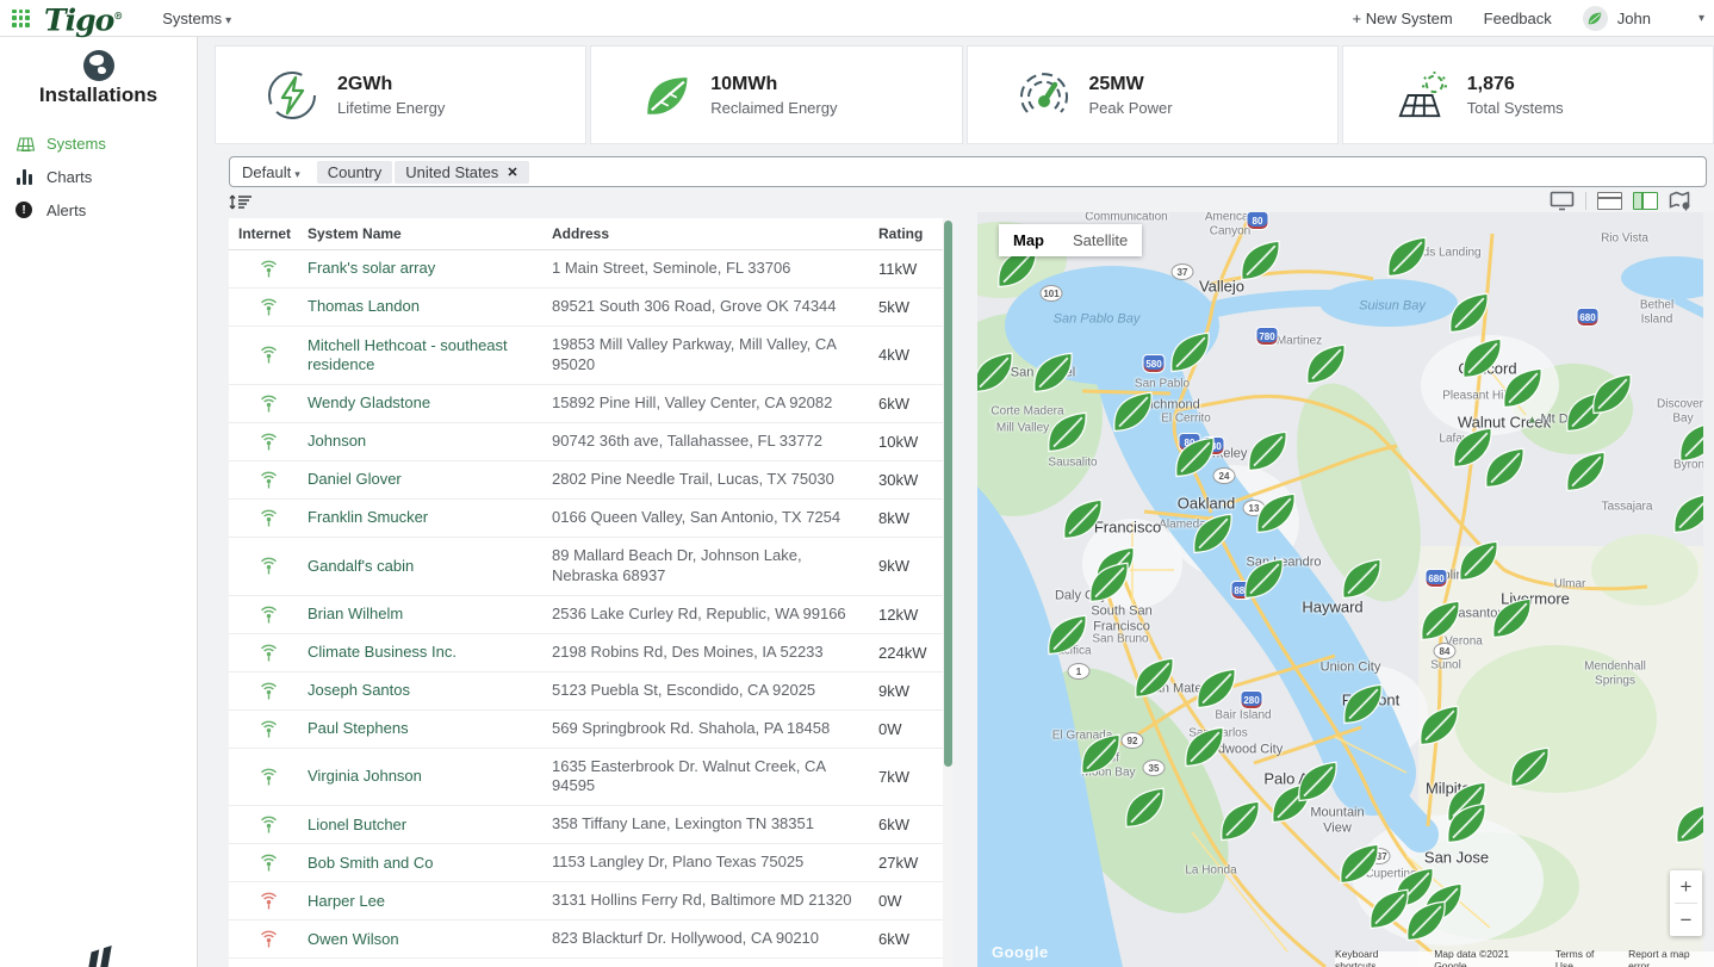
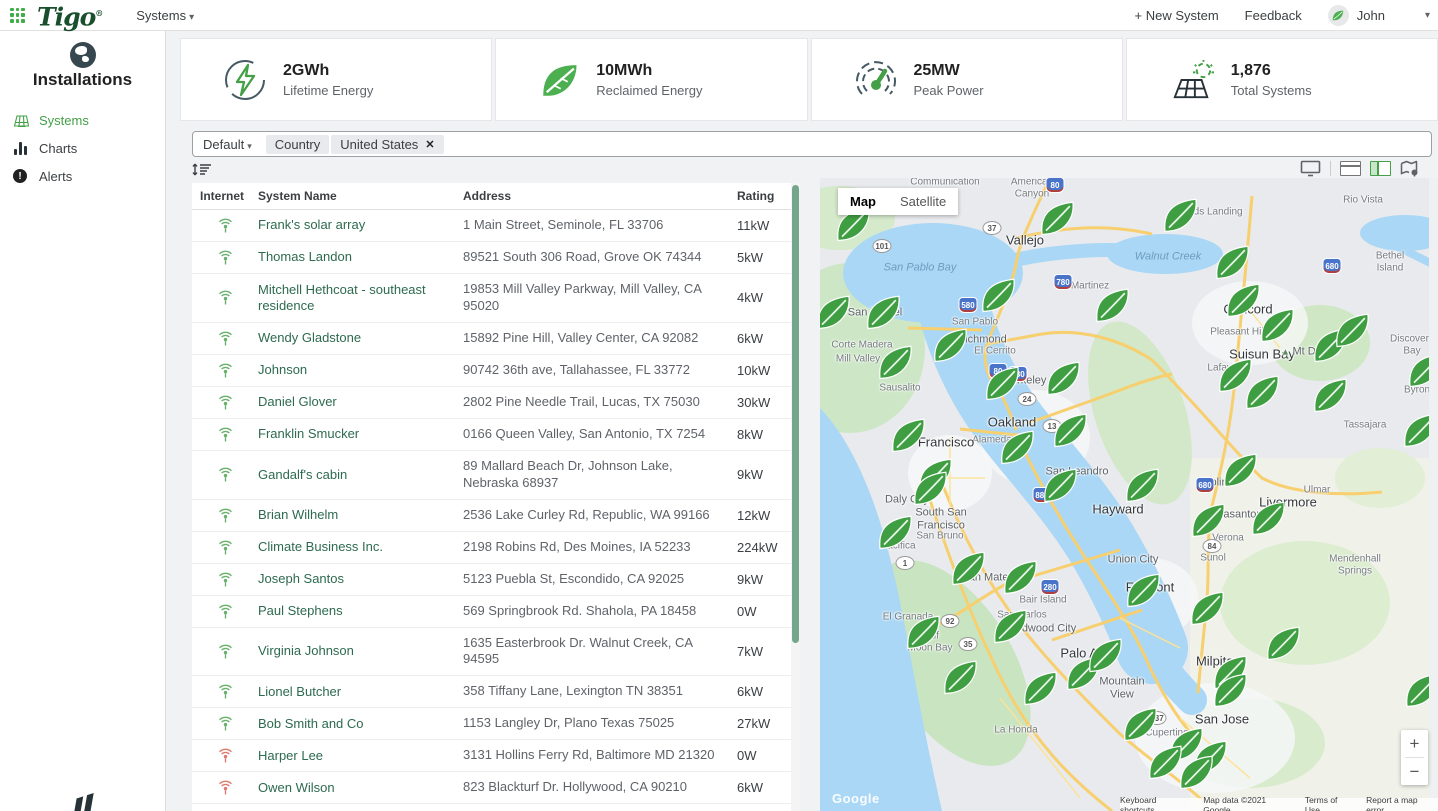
  Tigo®
  Systems ▾
  + New System
  Feedback
  John
  ▾
  Installations
  Systems
  Charts
  !
  Alerts
  2GWh
  Lifetime Energy
  10MWh
  Reclaimed Energy
  25MW
  Peak Power
  1,876
  Total Systems
  Default ▾
  Country
  United States
  ✕
  Internet
  System Name
  Address
  Rating
  Frank's solar array
  1 Main Street, Seminole, FL 33706
  11kW
  Thomas Landon
  89521 South 306 Road, Grove OK 74344
  5kW
  Mitchell Hethcoat - southeast residence
  19853 Mill Valley Parkway, Mill Valley, CA 95020
  4kW
  Wendy Gladstone
  15892 Pine Hill, Valley Center, CA 92082
  6kW
  Johnson
  90742 36th ave, Tallahassee, FL 33772
  10kW
  Daniel Glover
  2802 Pine Needle Trail, Lucas, TX 75030
  30kW
  Franklin Smucker
  0166 Queen Valley, San Antonio, TX 7254
  8kW
  Gandalf's cabin
  89 Mallard Beach Dr, Johnson Lake, Nebraska 68937
  9kW
  Brian Wilhelm
  2536 Lake Curley Rd, Republic, WA 99166
  12kW
  Climate Business Inc.
  2198 Robins Rd, Des Moines, IA 52233
  224kW
  Joseph Santos
  5123 Puebla St, Escondido, CA 92025
  9kW
  Paul Stephens
  569 Springbrook Rd. Shahola, PA 18458
  0W
  Virginia Johnson
  1635 Easterbrook Dr. Walnut Creek, CA 94595
  7kW
  Lionel Butcher
  358 Tiffany Lane, Lexington TN 38351
  6kW
  Bob Smith and Co
  1153 Langley Dr, Plano Texas 75025
  27kW
  Harper Lee
  3131 Hollins Ferry Rd, Baltimore MD 21320
  0W
  Owen Wilson
  823 Blackturf Dr. Hollywood, CA 90210
  6kW
  Communication
  Americ
  Canyon
  Vallejo
  ds Landing
  Rio Vista
- Suisun Bay
+ Walnut Creek
  Bethel Island
  San Pablo Bay
  Martinez
  Pleasant Hi
- Walnut Creek
+ Suisun Bay
  Discover Bay
  Byron
  Tassajara
  Corte Madera
  Mill Valley
  Sausalito
  San Pablo
  ichmond
  El Cerrito
  Oakland
  Alamed
  Saeandro
  Francisco
  South San
  Francisco
  San Bruno
  Hayward
  Union City
  Livermore
  Ulmar
  Verona
  Sunol
  Mendenhall
  Springs
  Bair Island
  Saarlos
  dwood City
  El Granada
  on Bay
  Mountain
  View
  Milpit
  San Jose
  Cupertin
  La Honda
  80
  780
  680
  580
  80
  680
  280
  101
  37
  24
  13
  1
  92
  35
  84
  Map
  Satellite
  +
  −
  Google
  Keyboard shortcuts
  Map data ©2021 Google
  Terms of Use
  Report a map error
